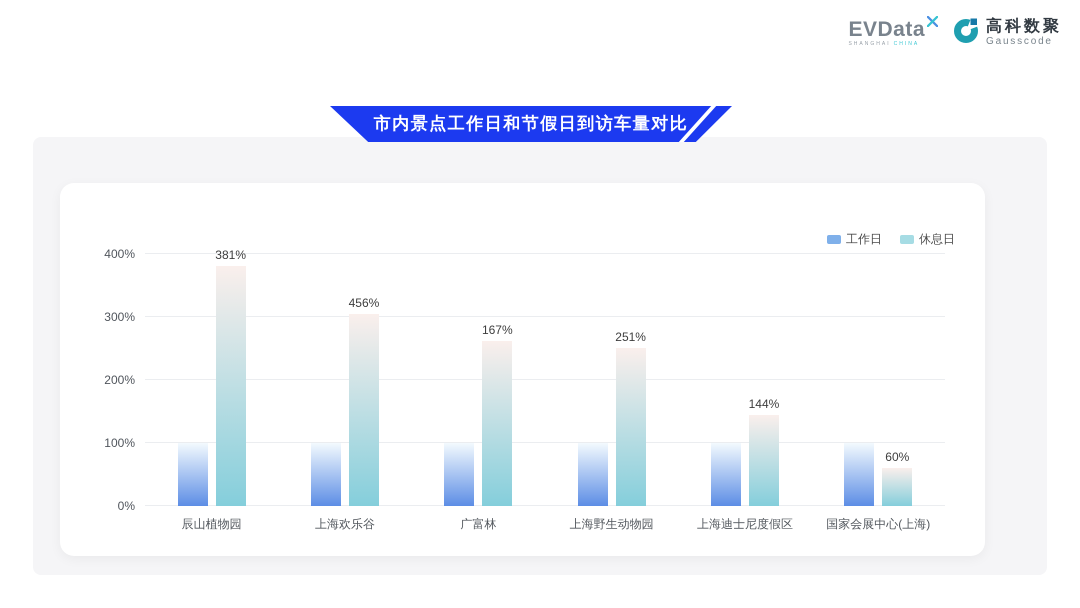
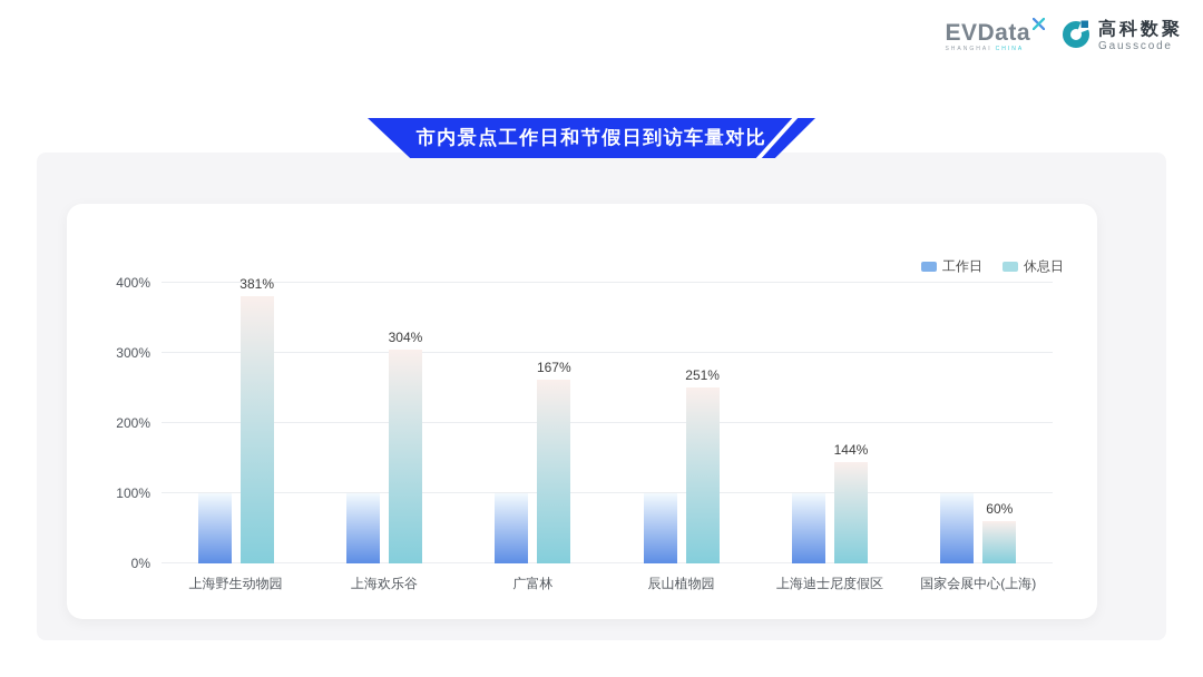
  EVData
  高科数聚
  Gausscode
  市内景点工作日和节假日到访车量对比
  工作日
  休息日
  0%
  100%
  200%
  300%
  400%
  381%
- 辰山植物园
+ 上海野生动物园
- 456%
+ 304%
  上海欢乐谷
  167%
  广富林
  251%
- 上海野生动物园
+ 辰山植物园
  144%
  上海迪士尼度假区
  60%
  国家会展中心(上海)
